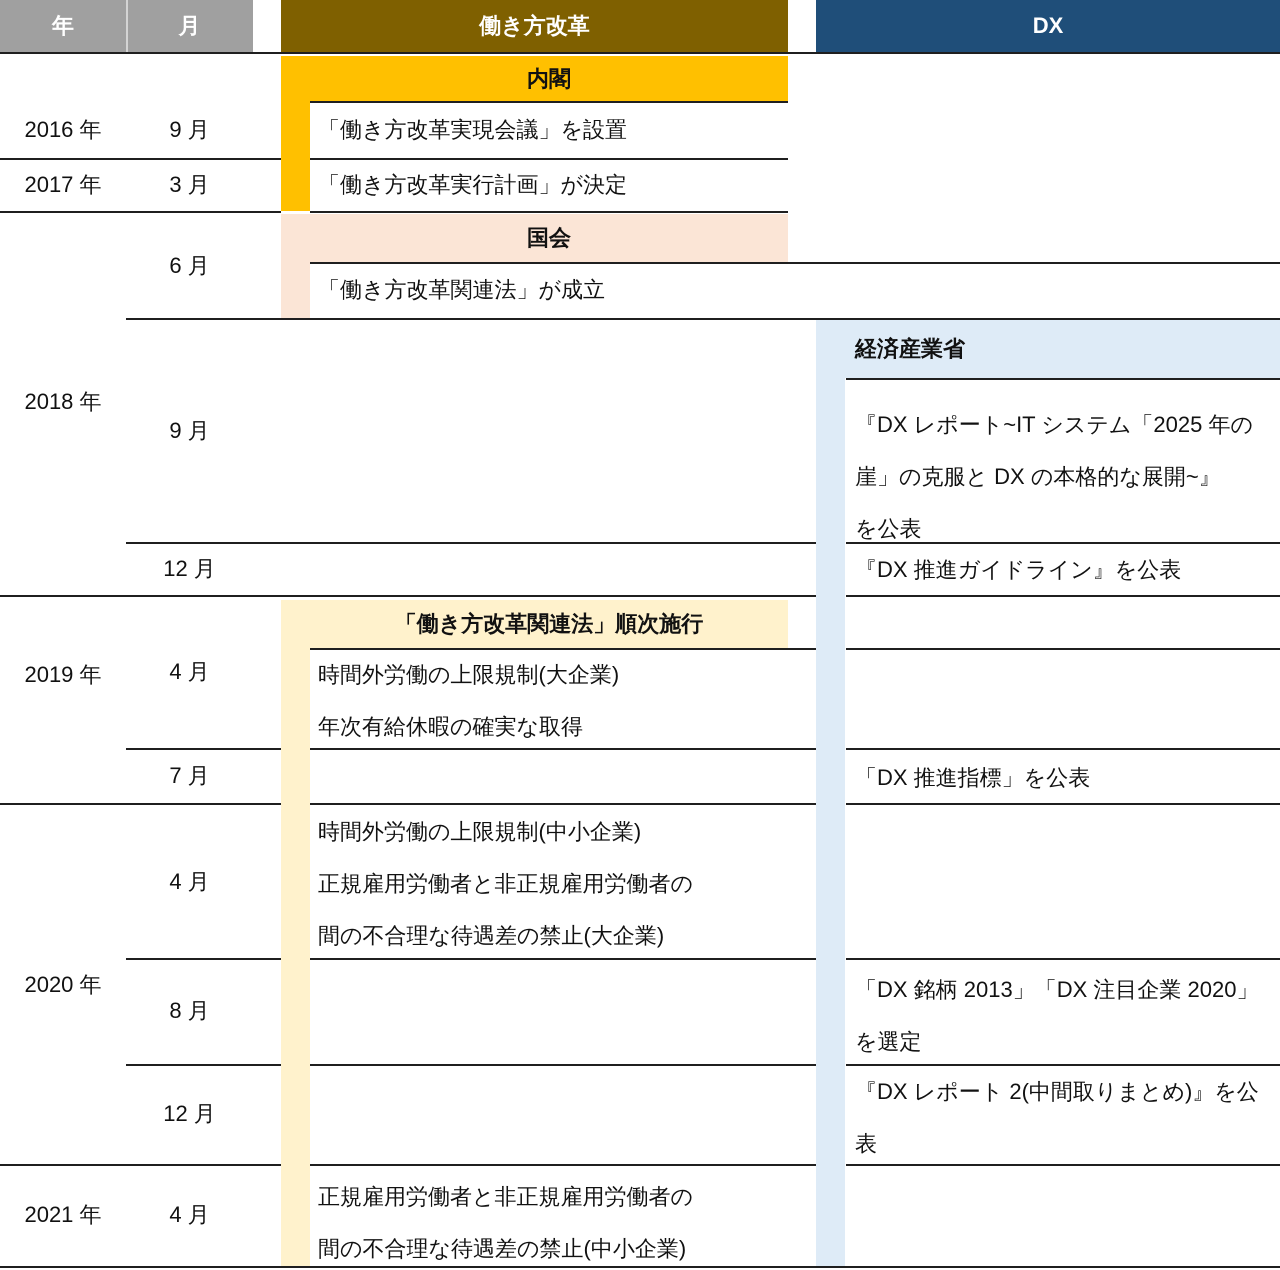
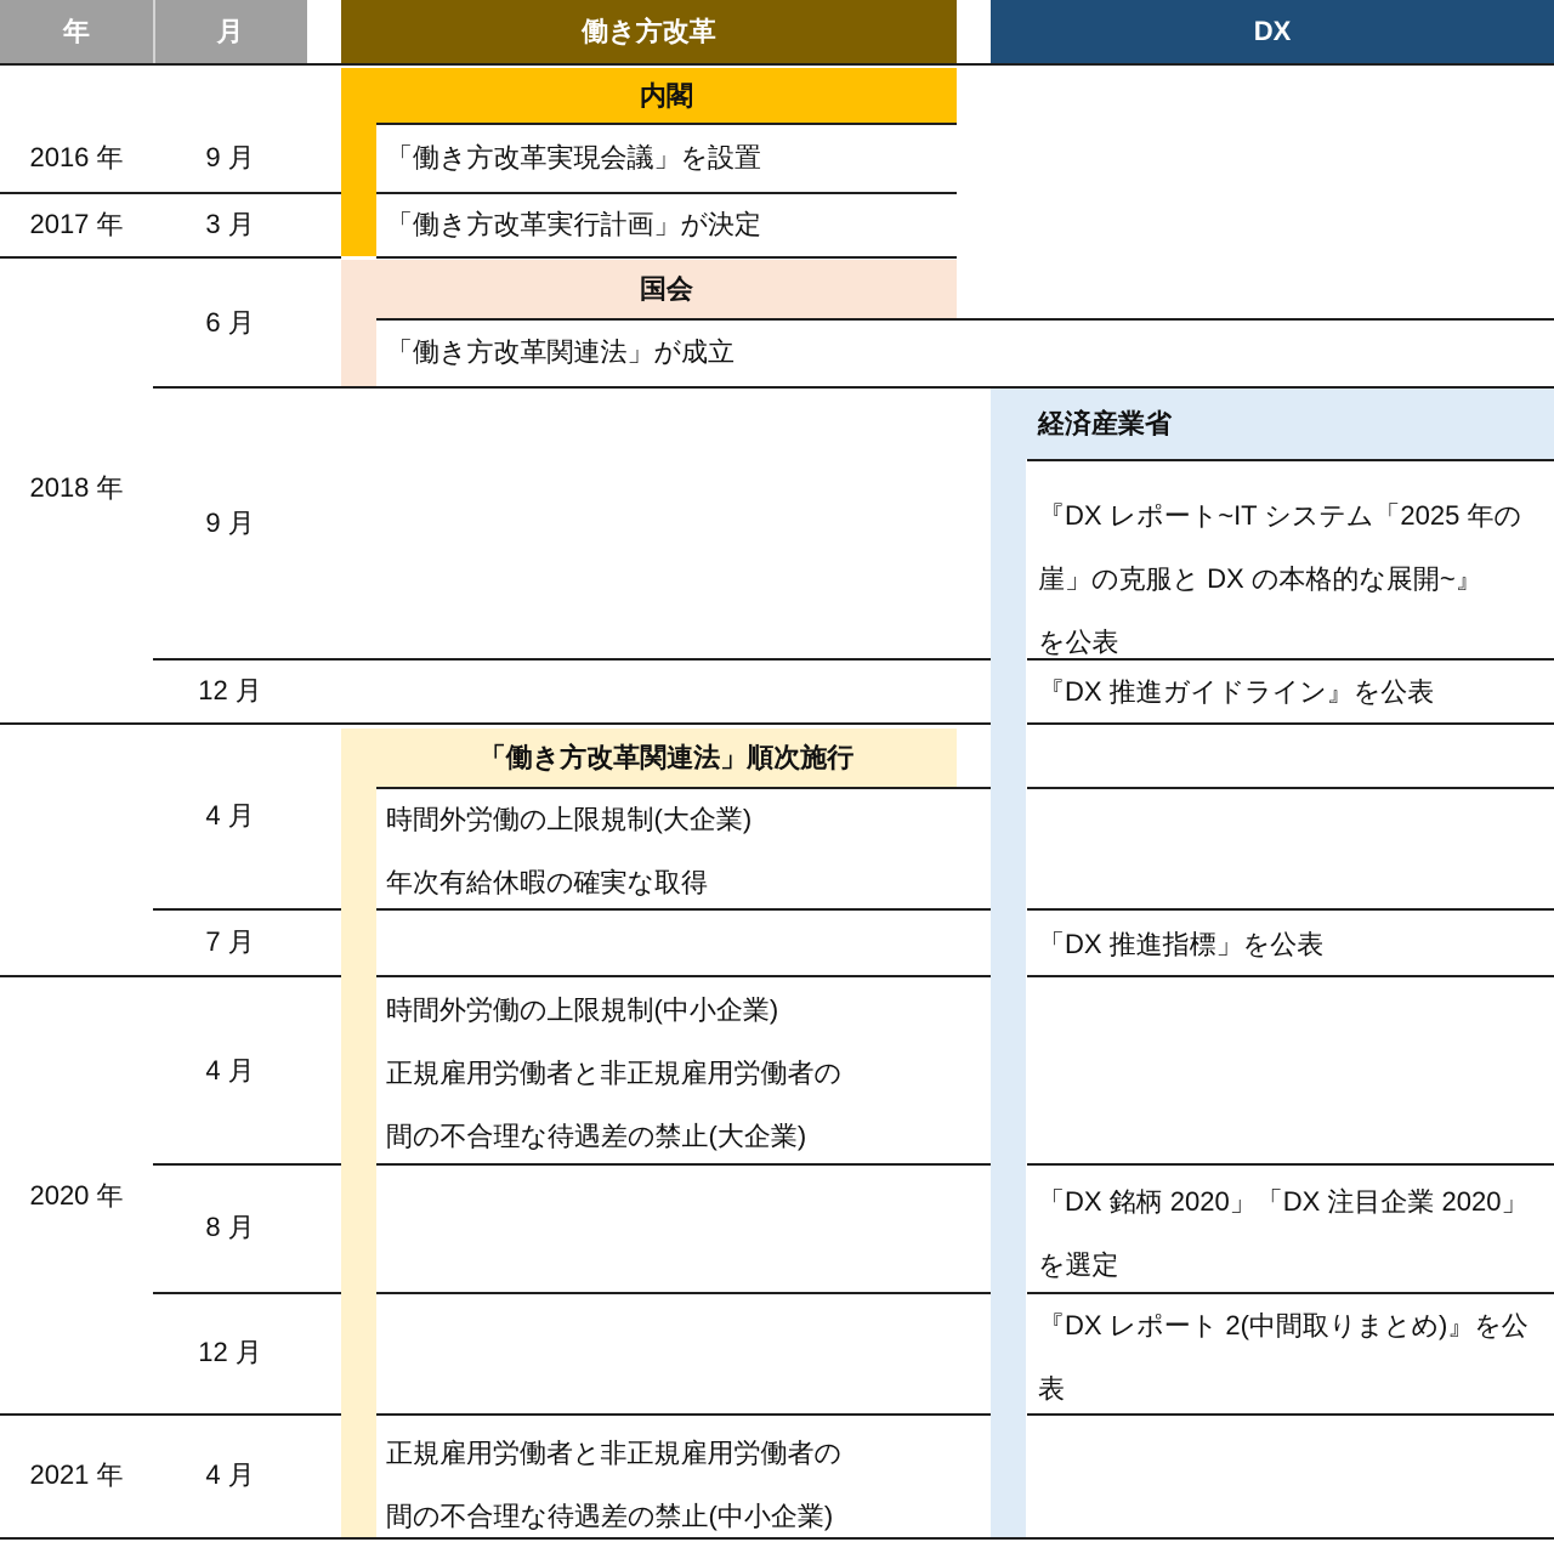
  年
  月
  働き方改革
  DX
  内閣
  国会
  経済産業省
  「働き方改革関連法」順次施行
  2016 年
  2017 年
  2018 年
- 2019 年
  2020 年
  2021 年
  9 月
  3 月
  6 月
  9 月
  12 月
  4 月
  7 月
  4 月
  8 月
  12 月
  4 月
  「働き方改革実現会議」を設置
  「働き方改革実行計画」が決定
  「働き方改革関連法」が成立
  時間外労働の上限規制(大企業)
  年次有給休暇の確実な取得
  時間外労働の上限規制(中小企業)
  正規雇用労働者と非正規雇用労働者の
  間の不合理な待遇差の禁止(大企業)
  正規雇用労働者と非正規雇用労働者の
  間の不合理な待遇差の禁止(中小企業)
  『DX レポート~IT システム「2025 年の
  崖」の克服と DX の本格的な展開~』
  を公表
  『DX 推進ガイドライン』を公表
  「DX 推進指標」を公表
- 「DX 銘柄 2013」「DX 注目企業 2020」
+ 「DX 銘柄 2020」「DX 注目企業 2020」
  を選定
  『DX レポート 2(中間取りまとめ)』を公
  表
